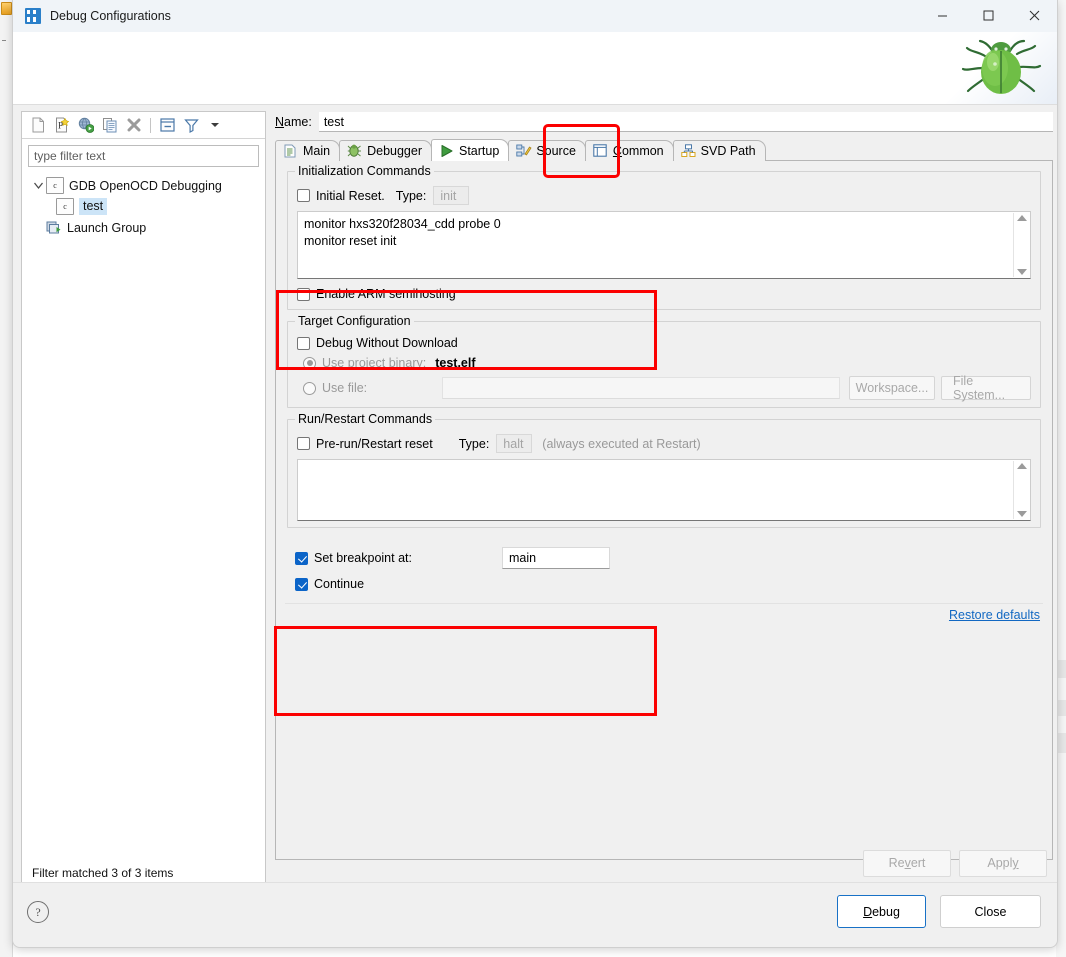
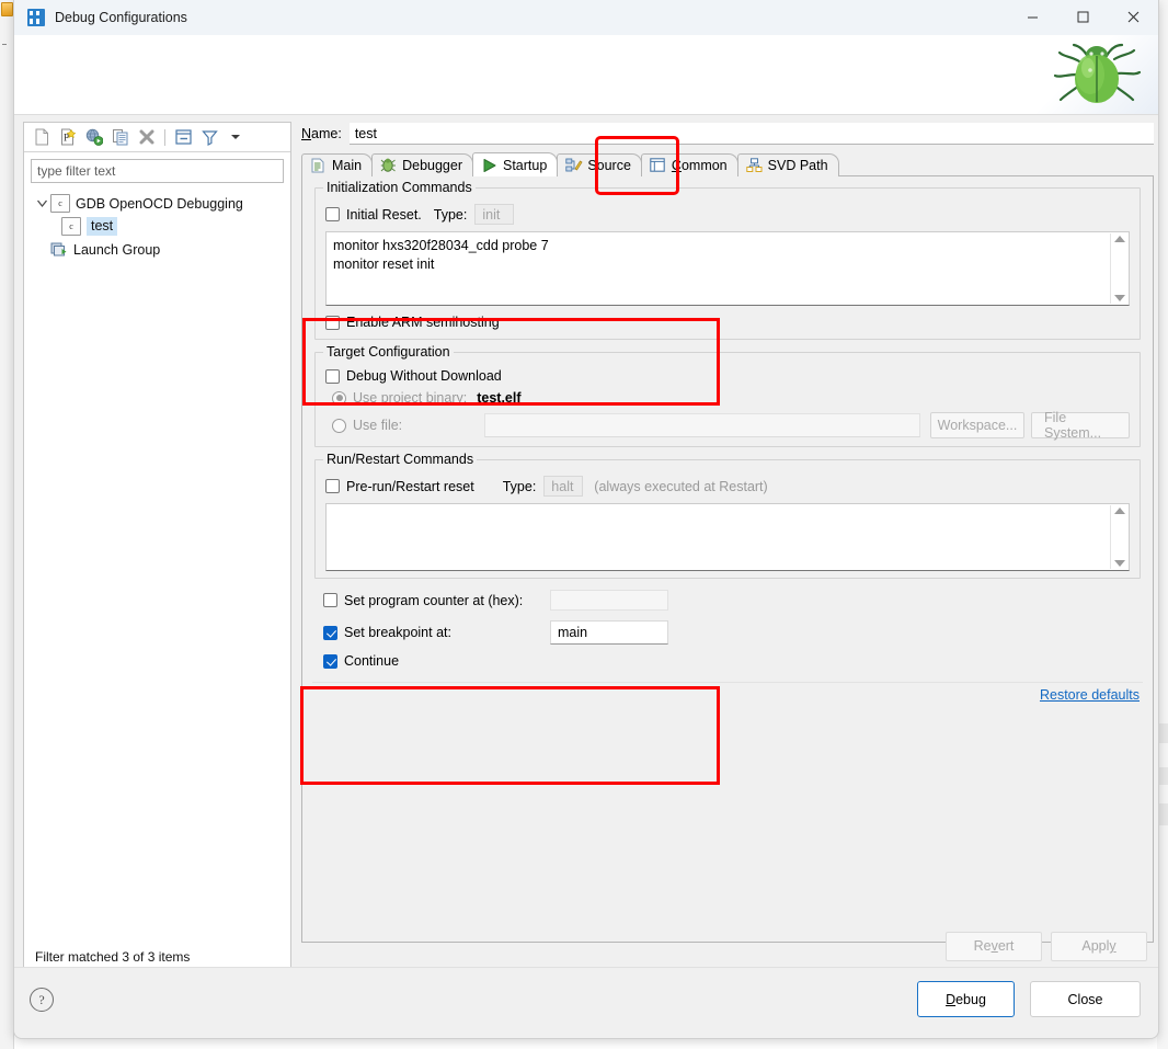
  Debug Configurations
  P
  type filter text
  c
  GDB OpenOCD Debugging
  c
  test
  Launch Group
  Filter matched 3 of 3 items
  Name:
  test
  Main
  Debugger
  Startup
  Source
  Common
  SVD Path
  Initialization Commands
  Initial Reset.
  Type:
  init
- monitor hxs320f28034_cdd probe 0
+ monitor hxs320f28034_cdd probe 7
  monitor reset init
  Enable ARM semihosting
  Target Configuration
  Debug Without Download
  Use project binary:
  test.elf
  Use file:
  Workspace...
  File System...
  Run/Restart Commands
  Pre-run/Restart reset
  Type:
  halt
  (always executed at Restart)
+ Set program counter at (hex):
  Set breakpoint at:
  main
  Continue
  Restore defaults
  Revert
  Apply
  ?
  Debug
  Close
